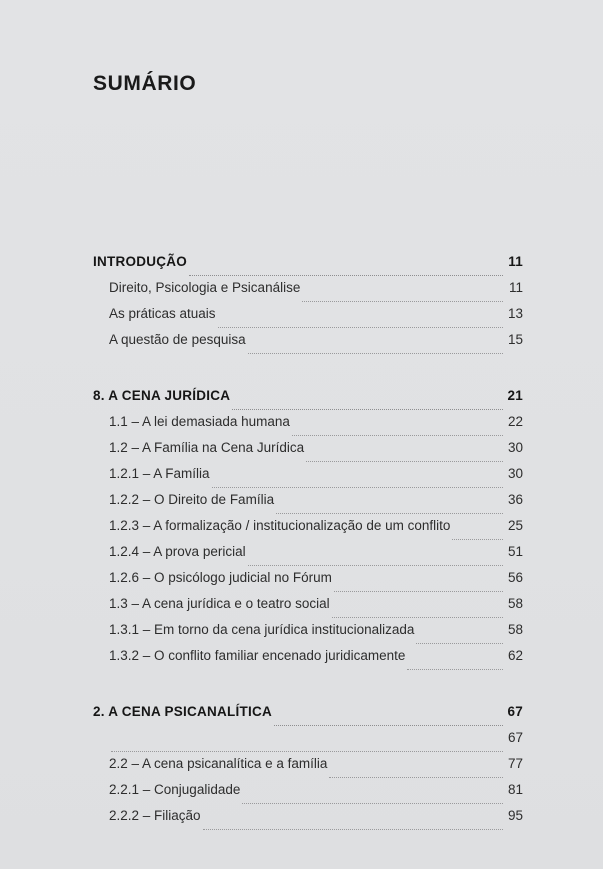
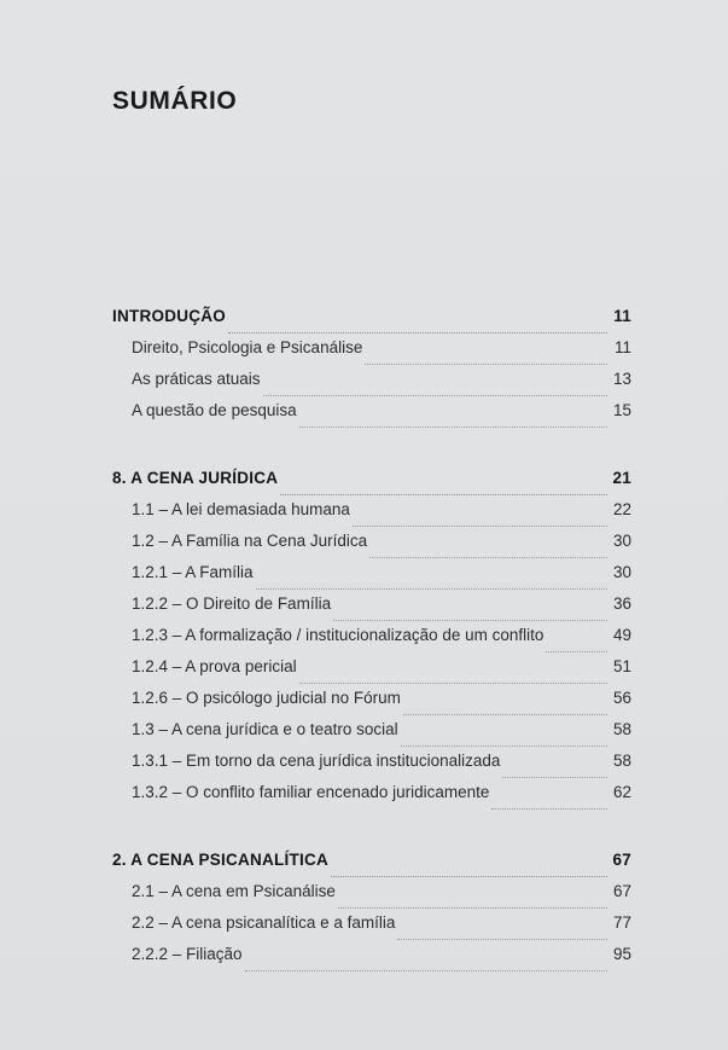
  SUMÁRIO
  INTRODUÇÃO
  11
  Direito, Psicologia e Psicanálise
  11
  As práticas atuais
  13
  A questão de pesquisa
  15
  8. A CENA JURÍDICA
  21
  1.1 – A lei demasiada humana
  22
  1.2 – A Família na Cena Jurídica
  30
  1.2.1 – A Família
  30
  1.2.2 – O Direito de Família
  36
  1.2.3 – A formalização / institucionalização de um conflito
- 25
+ 49
  1.2.4 – A prova pericial
  51
  1.2.6 – O psicólogo judicial no Fórum
  56
  1.3 – A cena jurídica e o teatro social
  58
  1.3.1 – Em torno da cena jurídica institucionalizada
  58
  1.3.2 – O conflito familiar encenado juridicamente
  62
  2. A CENA PSICANALÍTICA
  67
+ 2.1 – A cena em Psicanálise
  67
  2.2 – A cena psicanalítica e a família
  77
- 2.2.1 – Conjugalidade
- 81
  2.2.2 – Filiação
  95
